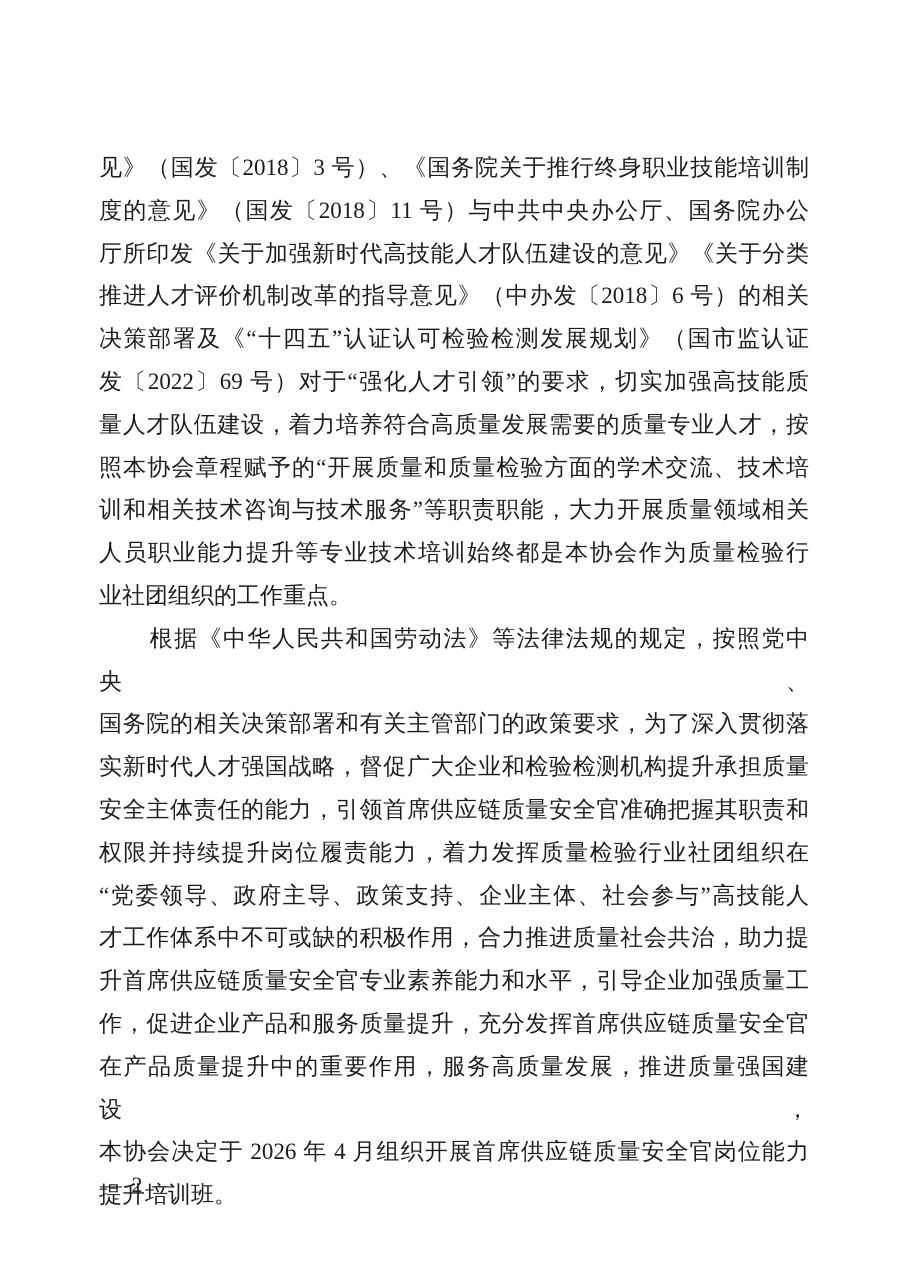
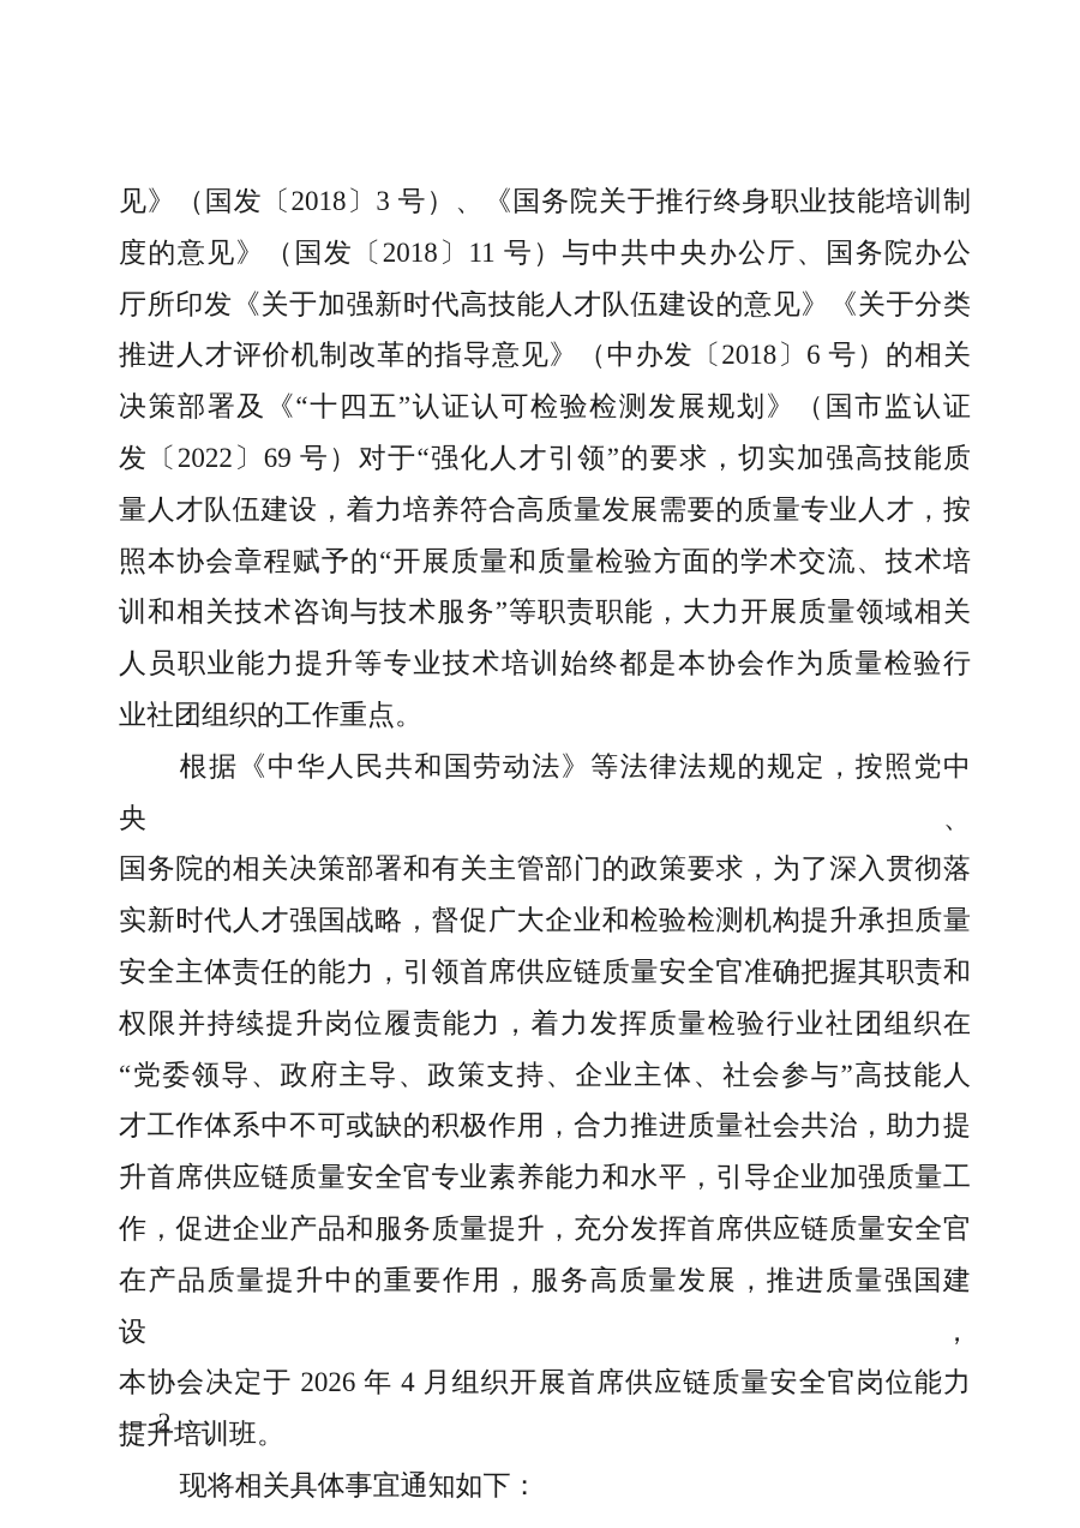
  见》（国发〔2018〕3 号）、《国务院关于推行终身职业技能培训制
  度的意见》（国发〔2018〕11 号）与中共中央办公厅、国务院办公
  厅所印发《关于加强新时代高技能人才队伍建设的意见》《关于分类
  推进人才评价机制改革的指导意见》（中办发〔2018〕6 号）的相关
  决策部署及《“十四五”认证认可检验检测发展规划》（国市监认证
  发〔2022〕69 号）对于“强化人才引领”的要求，切实加强高技能质
  量人才队伍建设，着力培养符合高质量发展需要的质量专业人才，按
  照本协会章程赋予的“开展质量和质量检验方面的学术交流、技术培
  训和相关技术咨询与技术服务”等职责职能，大力开展质量领域相关
  人员职业能力提升等专业技术培训始终都是本协会作为质量检验行
  业社团组织的工作重点。
  根据《中华人民共和国劳动法》等法律法规的规定，按照党中央、
  国务院的相关决策部署和有关主管部门的政策要求，为了深入贯彻落
  实新时代人才强国战略，督促广大企业和检验检测机构提升承担质量
  安全主体责任的能力，引领首席供应链质量安全官准确把握其职责和
  权限并持续提升岗位履责能力，着力发挥质量检验行业社团组织在
  “党委领导、政府主导、政策支持、企业主体、社会参与”高技能人
  才工作体系中不可或缺的积极作用，合力推进质量社会共治，助力提
  升首席供应链质量安全官专业素养能力和水平，引导企业加强质量工
  作，促进企业产品和服务质量提升，充分发挥首席供应链质量安全官
  在产品质量提升中的重要作用，服务高质量发展，推进质量强国建设，
  本协会决定于 2026 年 4 月组织开展首席供应链质量安全官岗位能力
  提升培训班。
+ 现将相关具体事宜通知如下：
  — 2 —
